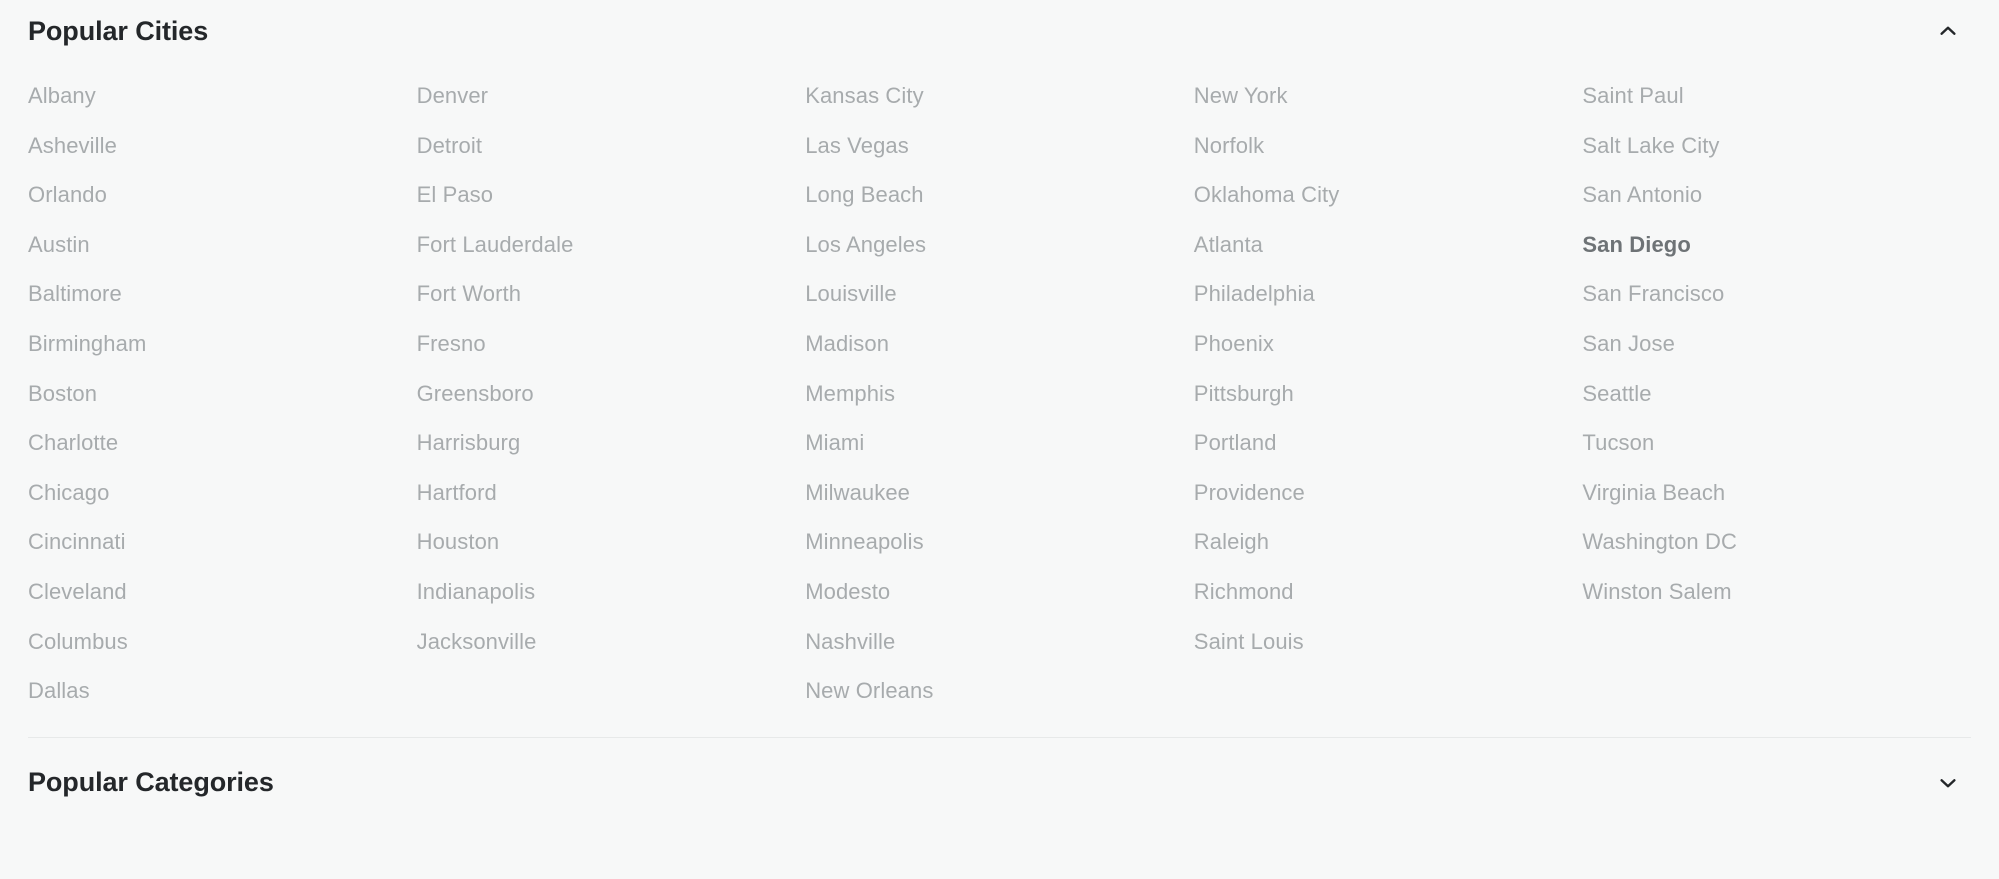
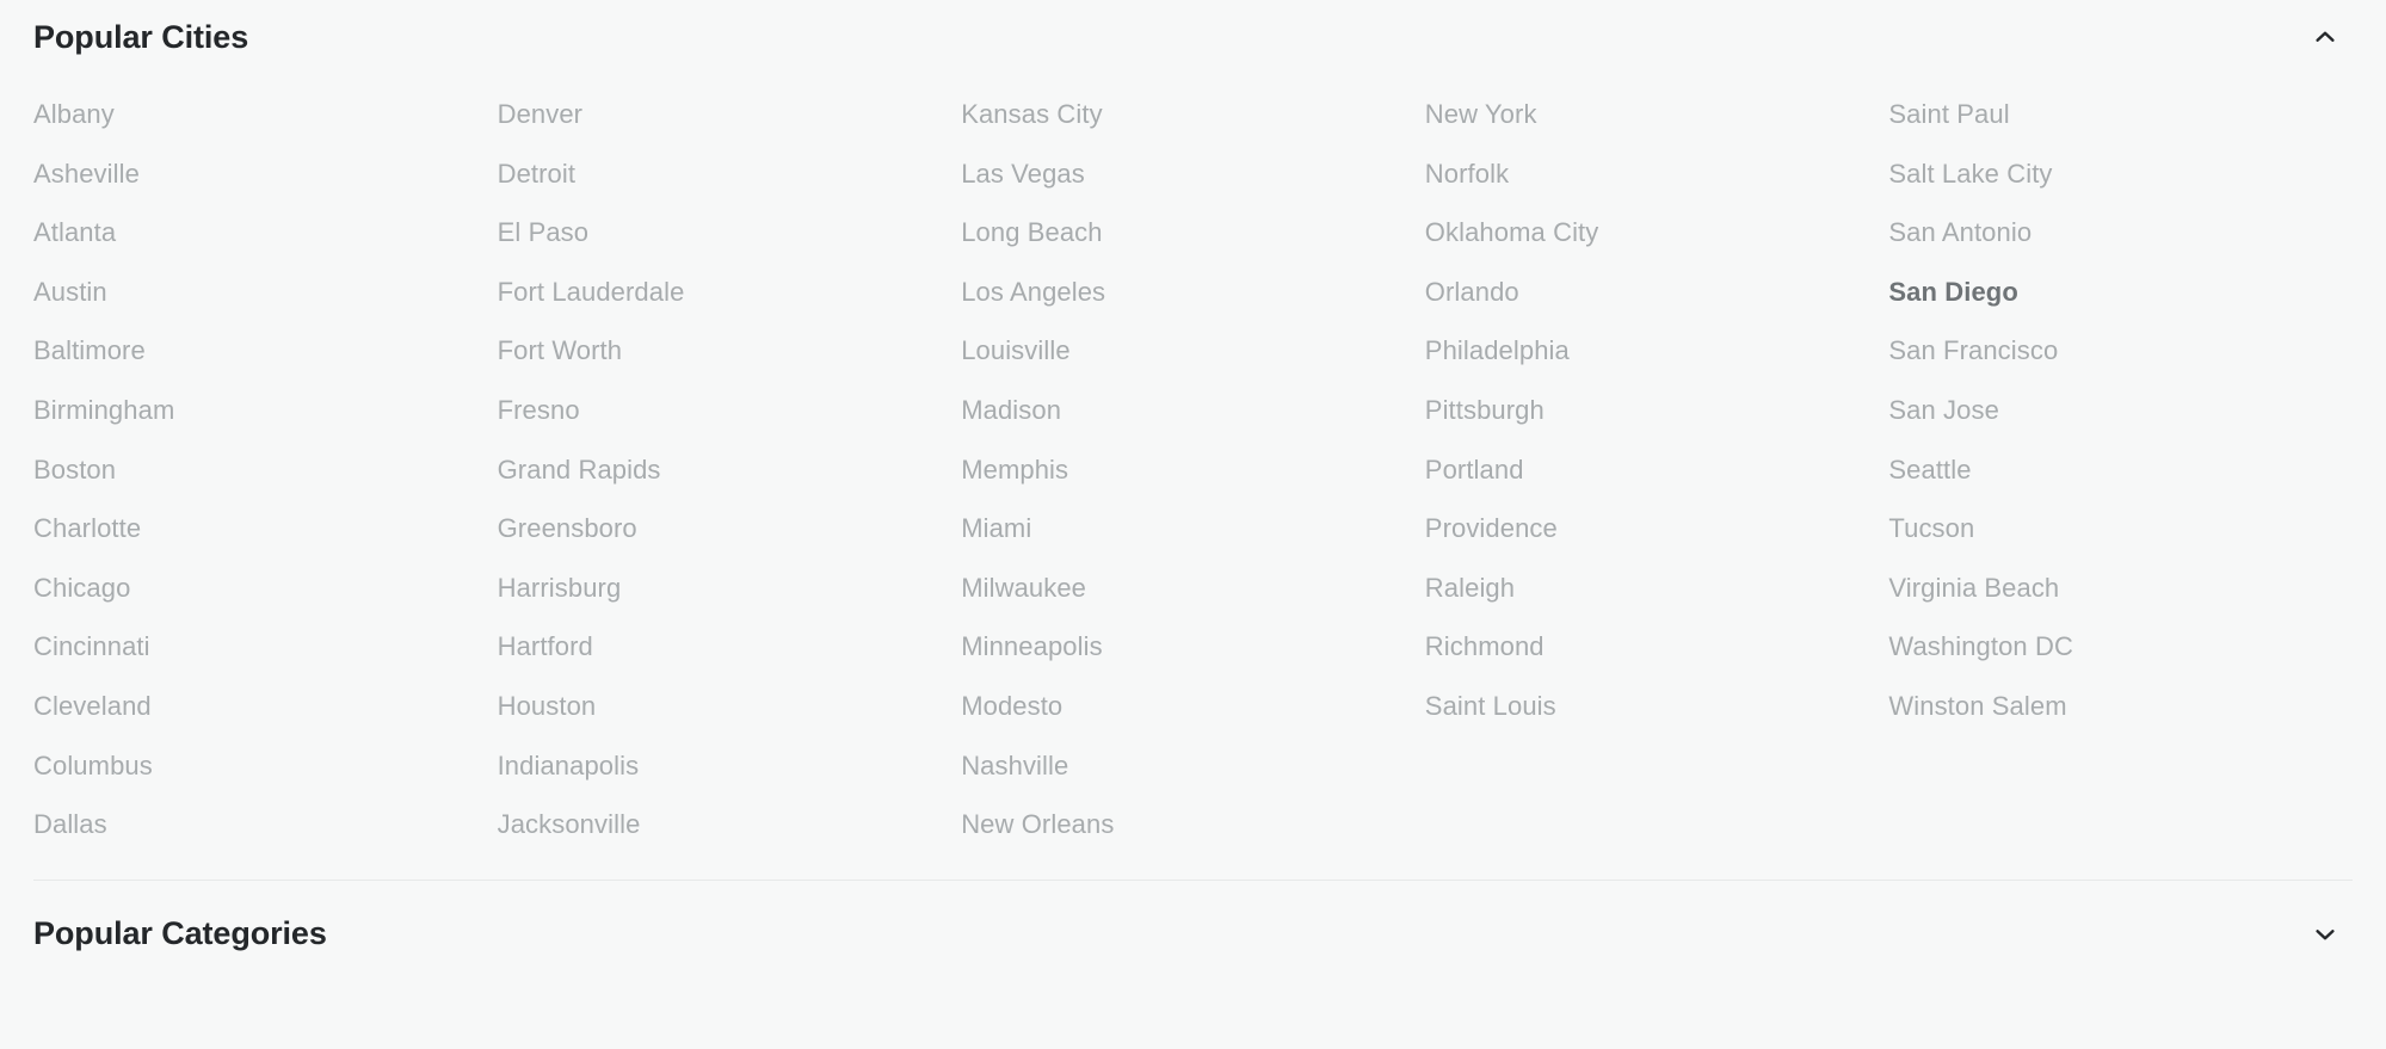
  Popular Cities
  Albany
  Asheville
- Orlando
+ Atlanta
  Austin
  Baltimore
  Birmingham
  Boston
  Charlotte
  Chicago
  Cincinnati
  Cleveland
  Columbus
  Dallas
  Denver
  Detroit
  El Paso
  Fort Lauderdale
  Fort Worth
  Fresno
+ Grand Rapids
  Greensboro
  Harrisburg
  Hartford
  Houston
  Indianapolis
  Jacksonville
  Kansas City
  Las Vegas
  Long Beach
  Los Angeles
  Louisville
  Madison
  Memphis
  Miami
  Milwaukee
  Minneapolis
  Modesto
  Nashville
  New Orleans
  New York
  Norfolk
  Oklahoma City
- Atlanta
+ Orlando
  Philadelphia
- Phoenix
  Pittsburgh
  Portland
  Providence
  Raleigh
  Richmond
  Saint Louis
  Saint Paul
  Salt Lake City
  San Antonio
  San Diego
  San Francisco
  San Jose
  Seattle
  Tucson
  Virginia Beach
  Washington DC
  Winston Salem
  Popular Categories
